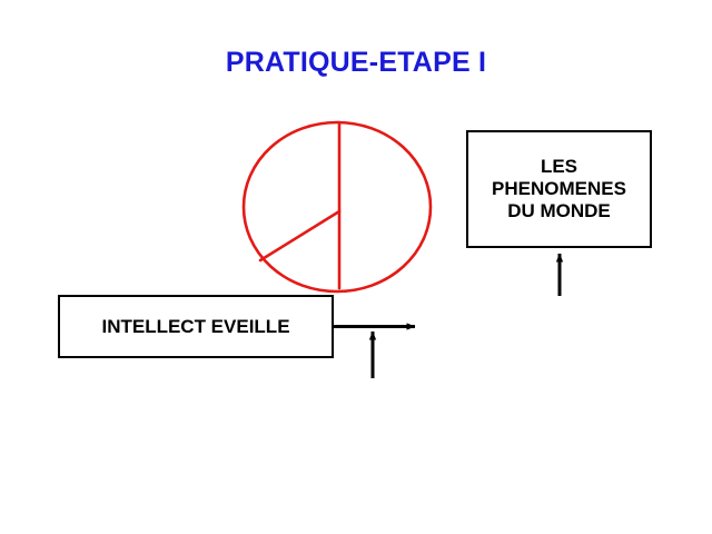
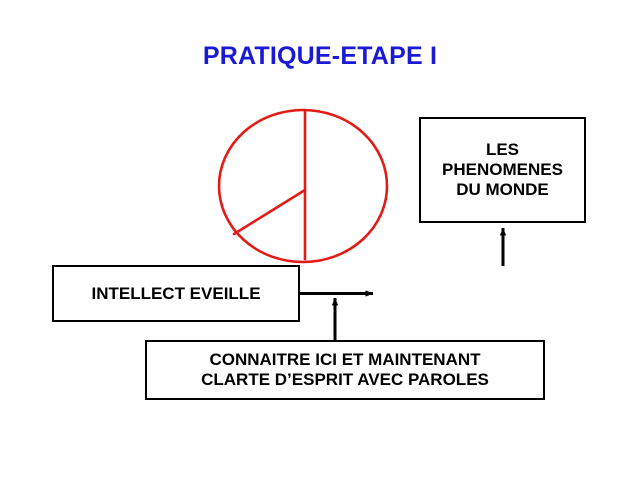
  PRATIQUE-ETAPE I
  LES
  PHENOMENES
  DU MONDE
  INTELLECT EVEILLE
+ CONNAITRE ICI ET MAINTENANT
+ CLARTE D’ESPRIT AVEC PAROLES
